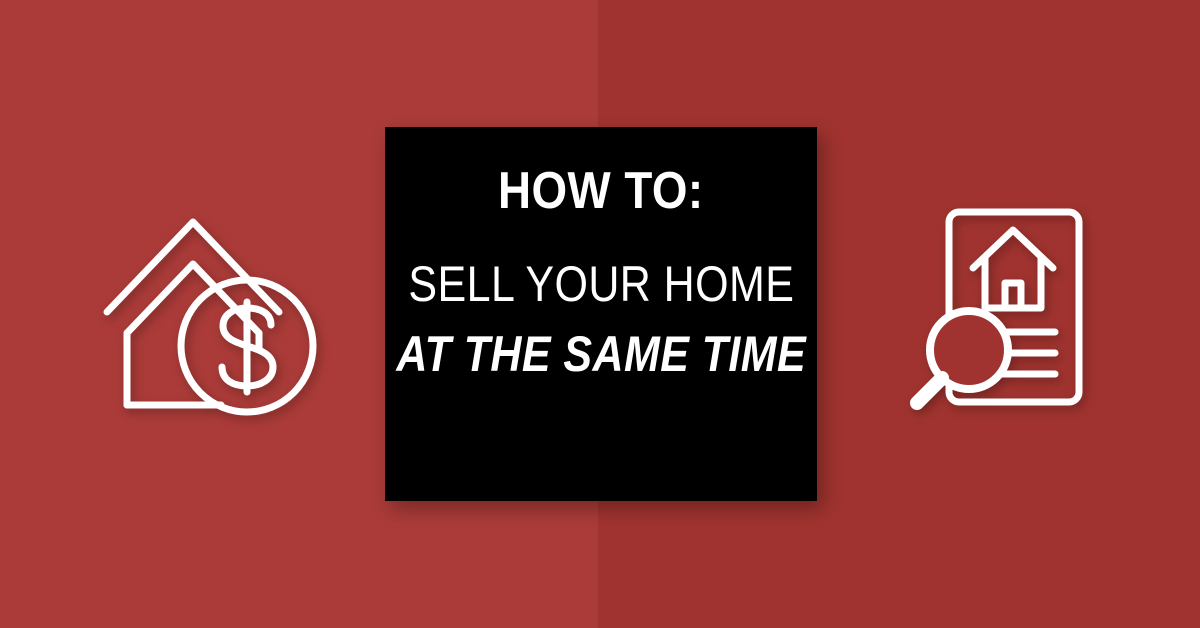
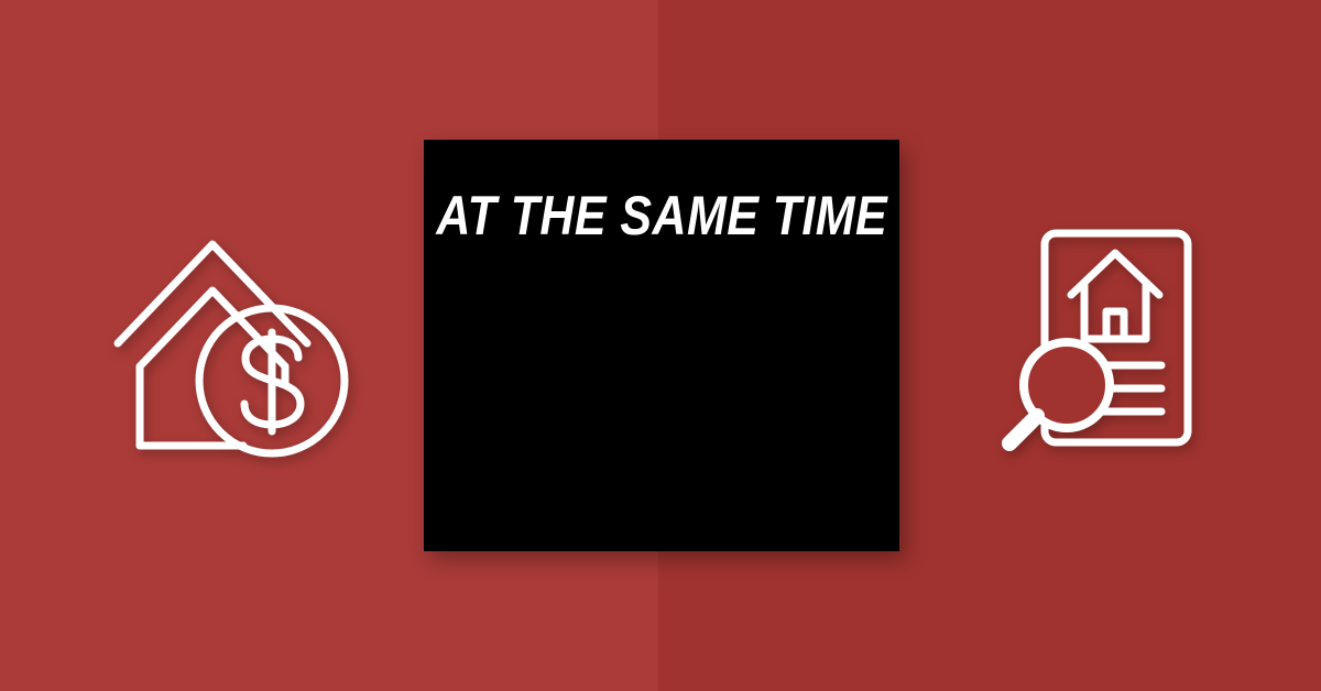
- HOW TO:
- SELL YOUR HOME
  AT THE SAME TIME
